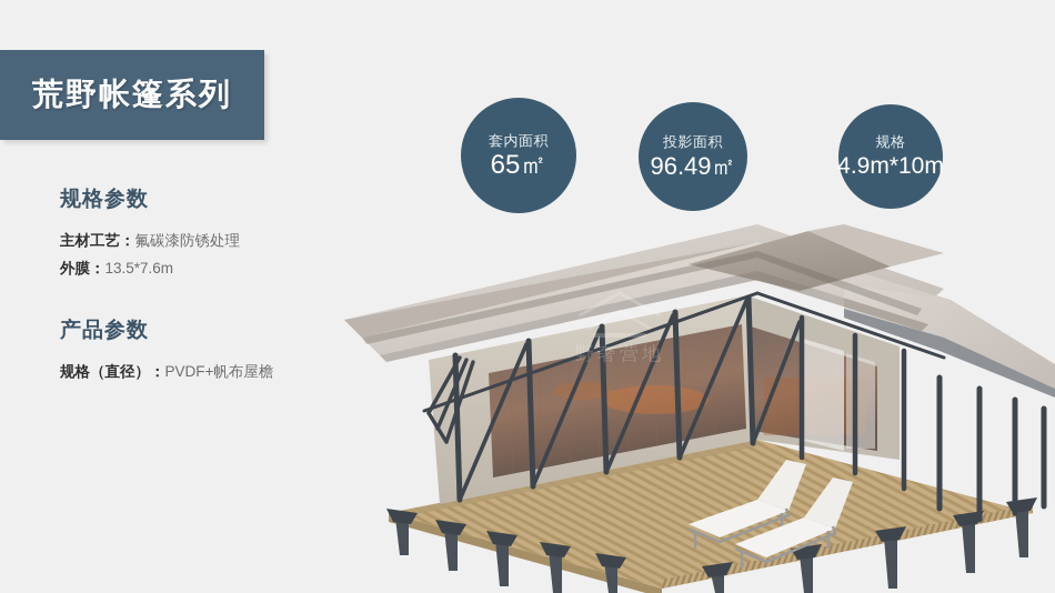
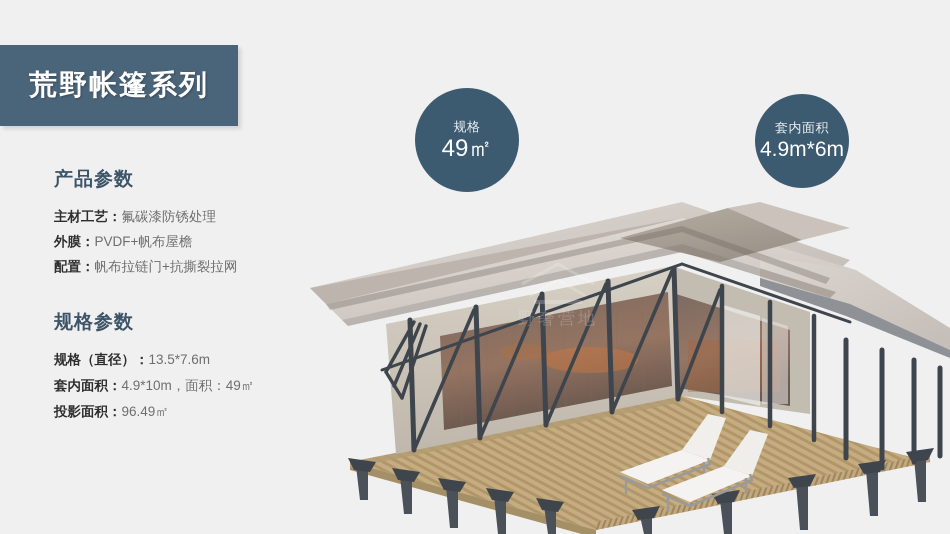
  荒野帐篷系列
- 规格参数
+ 产品参数
  主材工艺：氟碳漆防锈处理
- 外膜：13.5*7.6m
+ 外膜：PVDF+帆布屋檐
+ 配置：帆布拉链门+抗撕裂拉网
- 产品参数
+ 规格参数
- 规格（直径）：PVDF+帆布屋檐
+ 规格（直径）：13.5*7.6m
+ 套内面积：4.9*10m，面积：49㎡
+ 投影面积：96.49㎡
- 套内面积
+ 规格
- 65㎡
+ 49㎡
- 投影面积
- 96.49㎡
- 规格
+ 套内面积
- 4.9m*10m
+ 4.9m*6m
  野奢营地
